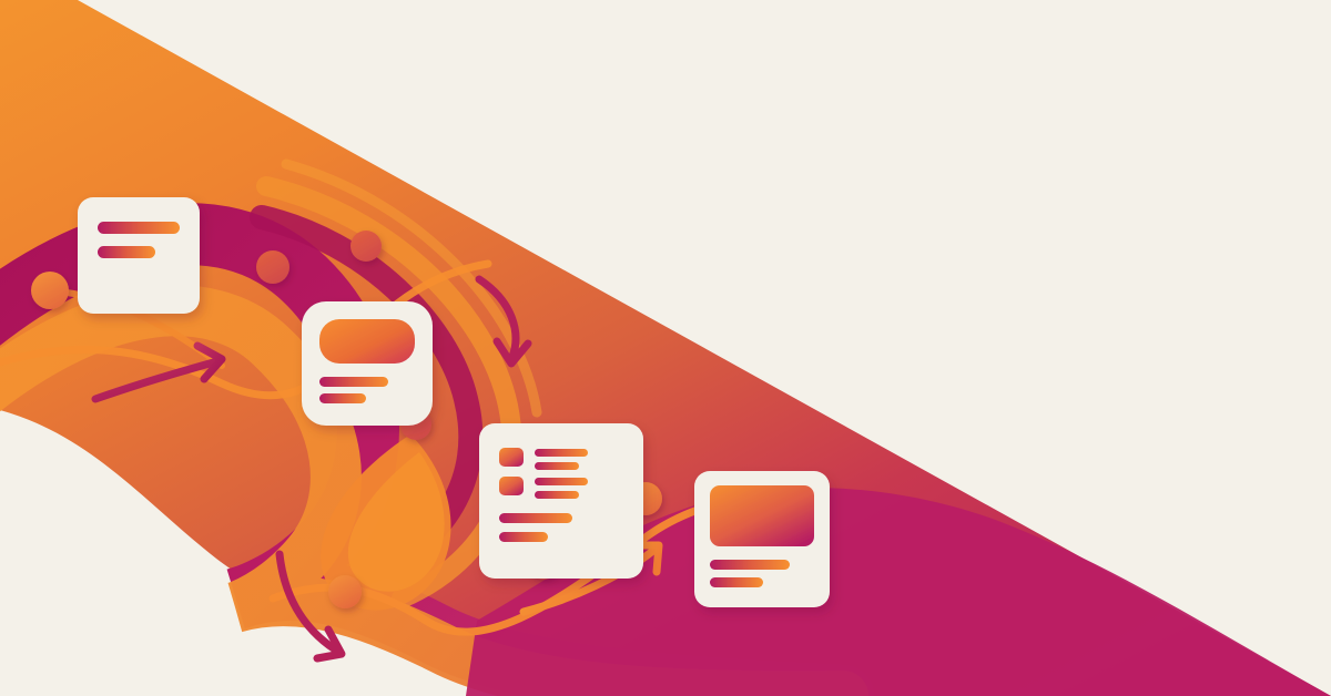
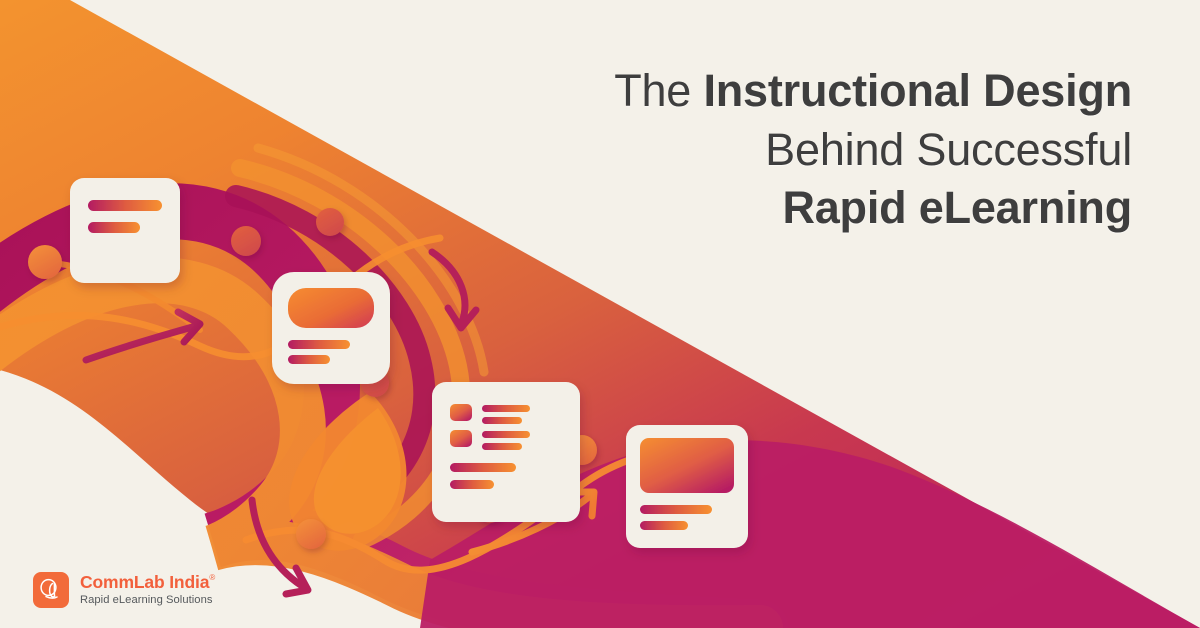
+ The Instructional Design
+ Behind Successful
+ Rapid eLearning
+ CommLab India®
+ Rapid eLearning Solutions
